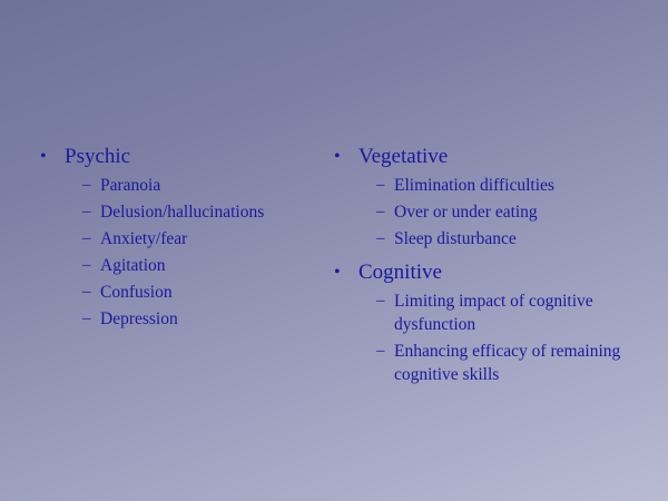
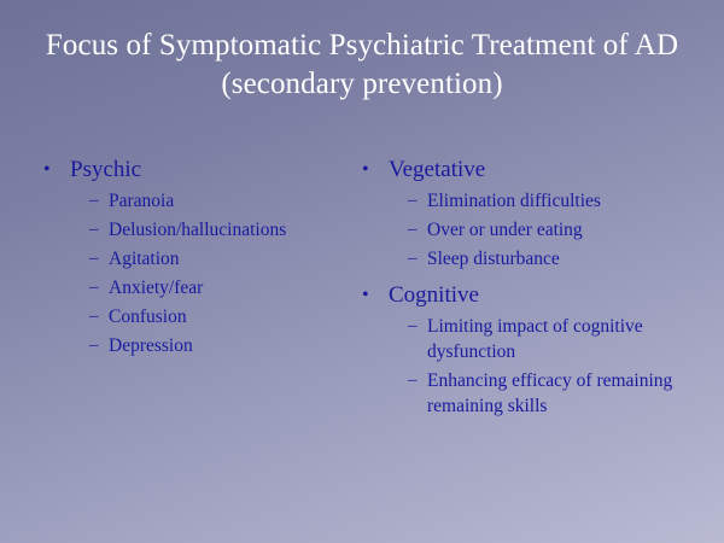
+ Focus of Symptomatic Psychiatric Treatment of AD (secondary prevention)
  •
  Psychic
  –
  Paranoia
  –
  Delusion/hallucinations
  –
- Anxiety/fear
+ Agitation
  –
- Agitation
+ Anxiety/fear
  –
  Confusion
  –
  Depression
  •
  Vegetative
  –
  Elimination difficulties
  –
  Over or under eating
  –
  Sleep disturbance
  •
  Cognitive
  –
  Limiting impact of cognitive dysfunction
  –
- Enhancing efficacy of remaining cognitive skills
+ Enhancing efficacy of remaining remaining skills
